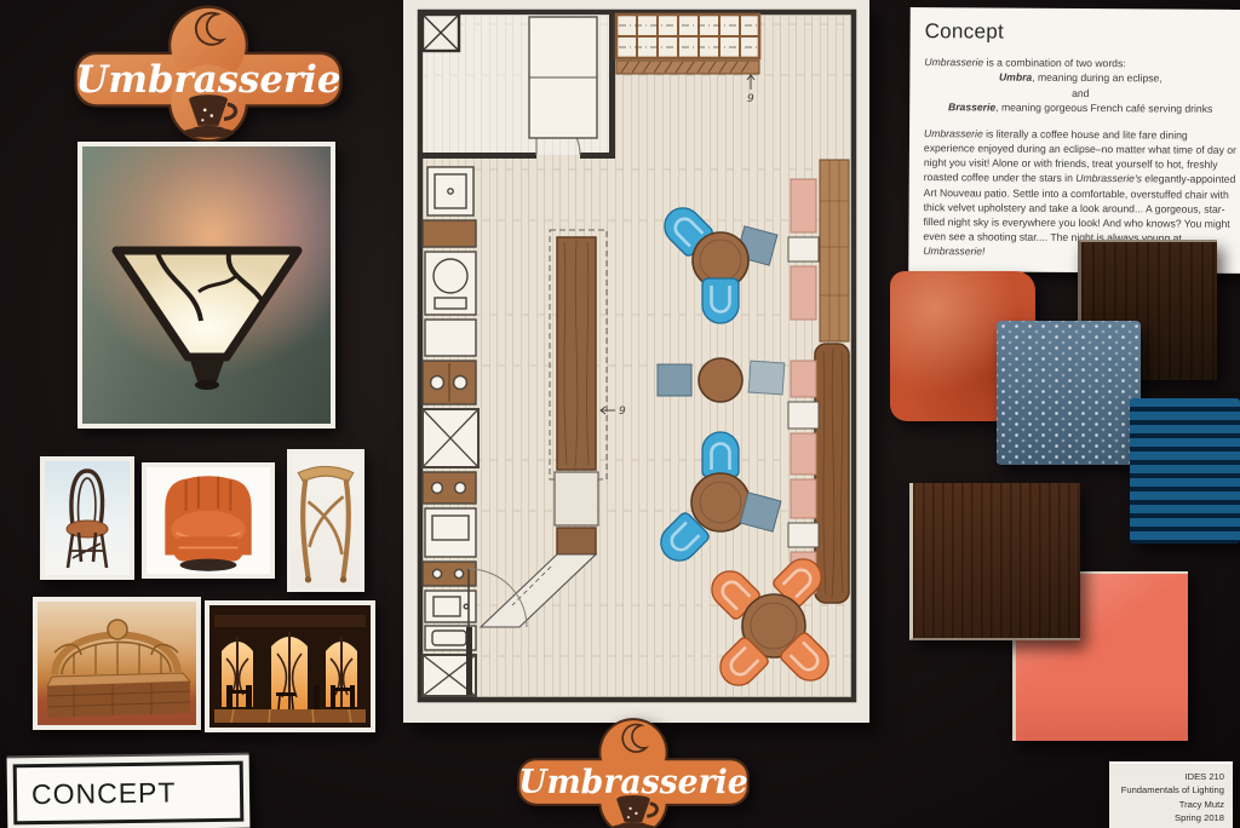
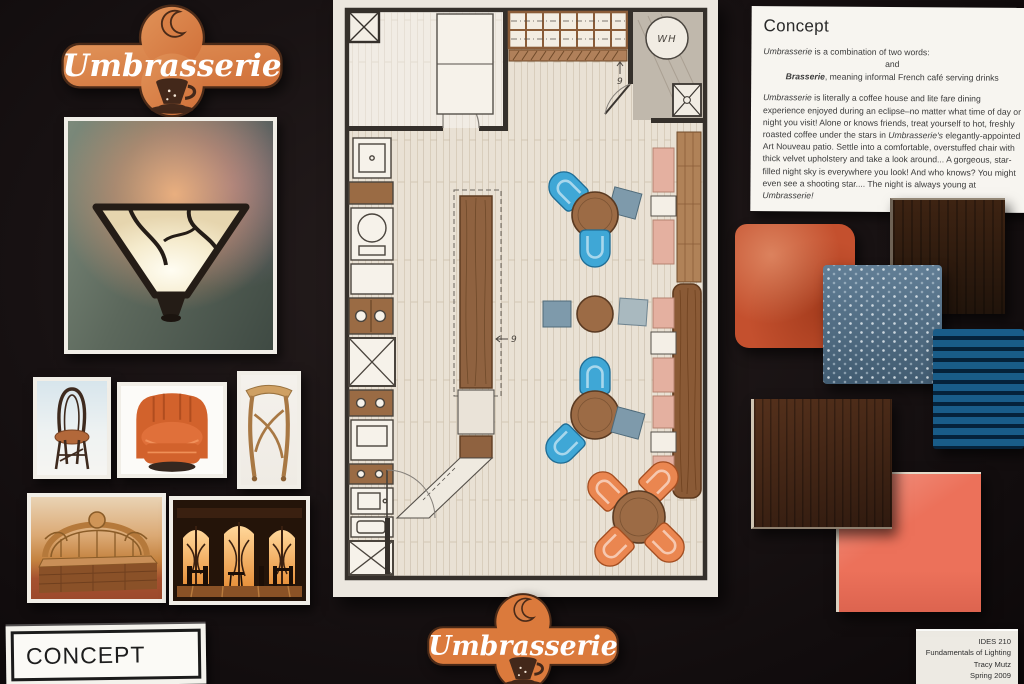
  Umbrasserie
  9
+ WH
  9
  Umbrasserie
  Concept
  Umbrasserie is a combination of two words:
- Umbra, meaning during an eclipse,
  and
- Brasserie, meaning gorgeous French café serving drinks
+ Brasserie, meaning informal French café serving drinks
- Umbrasserie is literally a coffee house and lite fare dining experience enjoyed during an eclipse–no matter what time of day or night you visit! Alone or with friends, treat yourself to hot, freshly roasted coffee under the stars in Umbrasserie's elegantly-appointed Art Nouveau patio. Settle into a comfortable, overstuffed chair with thick velvet upholstery and take a look around... A gorgeous, star-filled night sky is everywhere you look! And who knows? You might even see a shooting star.... The night is always young at Umbrasserie!
+ Umbrasserie is literally a coffee house and lite fare dining experience enjoyed during an eclipse–no matter what time of day or night you visit! Alone or knows friends, treat yourself to hot, freshly roasted coffee under the stars in Umbrasserie's elegantly-appointed Art Nouveau patio. Settle into a comfortable, overstuffed chair with thick velvet upholstery and take a look around... A gorgeous, star-filled night sky is everywhere you look! And who knows? You might even see a shooting star.... The night is always young at Umbrasserie!
  CONCEPT
  IDES 210
  Fundamentals of Lighting
  Tracy Mutz
- Spring 2018
+ Spring 2009
